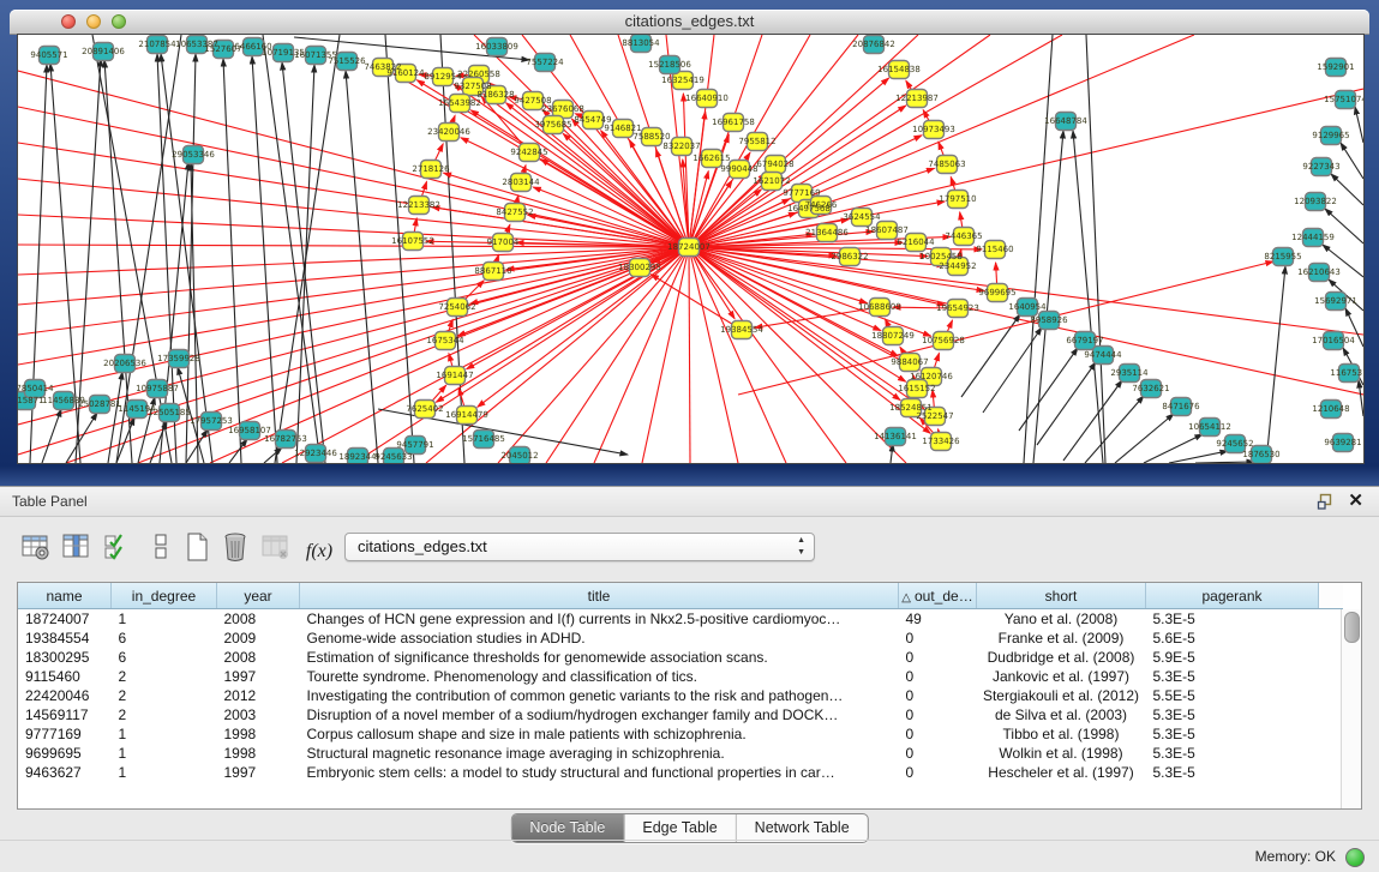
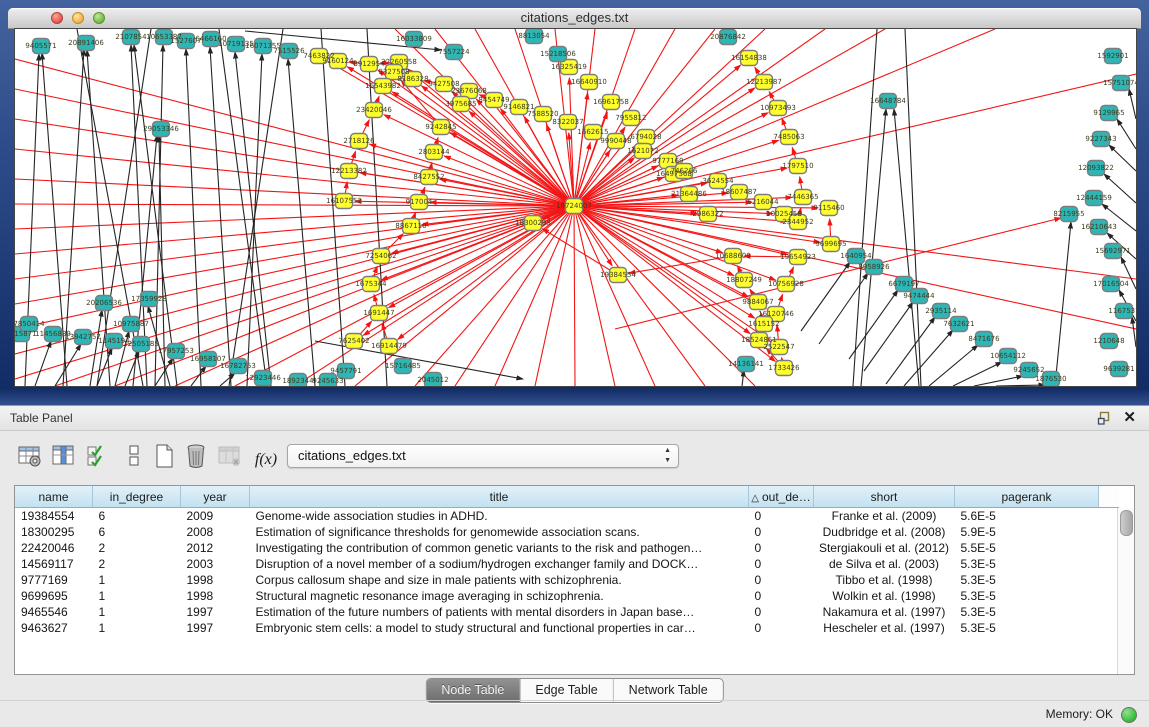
  citations_edges.txt
  18724007
  9160124
  8912954
  22260558
  9327508
  16543982
  8186328
  9427508
  23676068
  3975685
  8454749
  9146821
  7588520
  8322037
  16325419
  16640910
  16961758
  7955812
  1662615
  9990448
  6794028
  1621072
  9777169
  16497568
  746266
  3624554
  21364486
  18607487
  6216044
  2986322
  10025458
  16154838
  12213987
  10973493
  7485063
  1797510
  7446365
  2344952
  23420046
  2718126
  12213382
  16107552
  2803144
  9242845
  8427552
  917004
  8867110
  18300295
  19384554
  10688609
  19654923
  18807249
  10756928
  9884067
  16120746
  1615152
  18524851
  2522547
  1733426
  9699695
  9115460
  7254062
  1675344
  1691447
  7625402
  16914479
  7463822
  9405571
  20891406
  2107854
  10653387
  1527607
  6466160
  10719135
  16071355
  7515526
  16033809
  7557224
  8813054
  15218506
  20876842
  29053346
  20206536
  17359928
  10975887
- 25028781
+ 13942757
  11456889
  12505185
  1145194
  15871
  7850414
  17957253
  16958107
  16782753
  12923446
  9457791
  15716485
  1892344
  9245633
  2045012
  16648784
  1575107
  9129965
  9227343
  12093822
  12444159
  8215955
  16210643
  15692971
  17016504
  116753
  1210648
  9639281
  1640954
  8958926
  6679197
  9474444
  2935114
  7632621
  8471676
  10654112
  9245652
  1876530
  14136141
  1592901
  Table Panel
  ✕
  f(x)
  citations_edges.txt
  name	in_degree	year	title	△ out_de…	short	pagerank
- 18724007	1	2008	Changes of HCN gene expression and I(f) currents in Nkx2.5-positive cardiomyoc…	49	Yano et al. (2008)	5.3E-5
  19384554	6	2009	Genome-wide association studies in ADHD.	0	Franke et al. (2009)	5.6E-5
  18300295	6	2008	Estimation of significance thresholds for genomewide association scans.	0	Dudbridge et al. (2008)	5.9E-5
- 9115460	2	1997	Tourette syndrome. Phenomenology and classification of tics.	0	Jankovic et al. (1997)	5.3E-5
  22420046	2	2012	Investigating the contribution of common genetic variants to the risk and pathogen…	0	Stergiakouli et al. (2012)	5.5E-5
  14569117	2	2003	Disruption of a novel member of a sodium/hydrogen exchanger family and DOCK…	0	de Silva et al. (2003)	5.3E-5
  9777169	1	1998	Corpus callosum shape and size in male patients with schizophrenia.	0	Tibbo et al. (1998)	5.3E-5
  9699695	1	1998	Structural magnetic resonance image averaging in schizophrenia.	0	Wolkin et al. (1998)	5.3E-5
+ 9465546	1	1997	Estimation of the future numbers of patients with mental disorders in Japan base…	0	Nakamura et al. (1997)	5.3E-5
  9463627	1	1997	Embryonic stem cells: a model to study structural and functional properties in car…	0	Hescheler et al. (1997)	5.3E-5
  Node Table
  Edge Table
  Network Table
  Memory: OK
